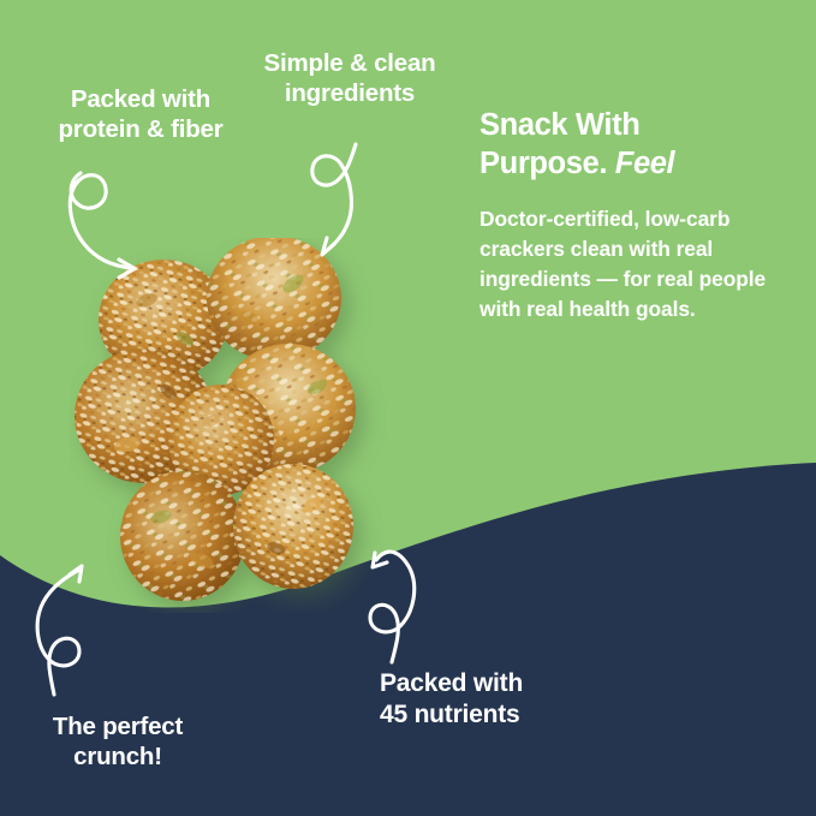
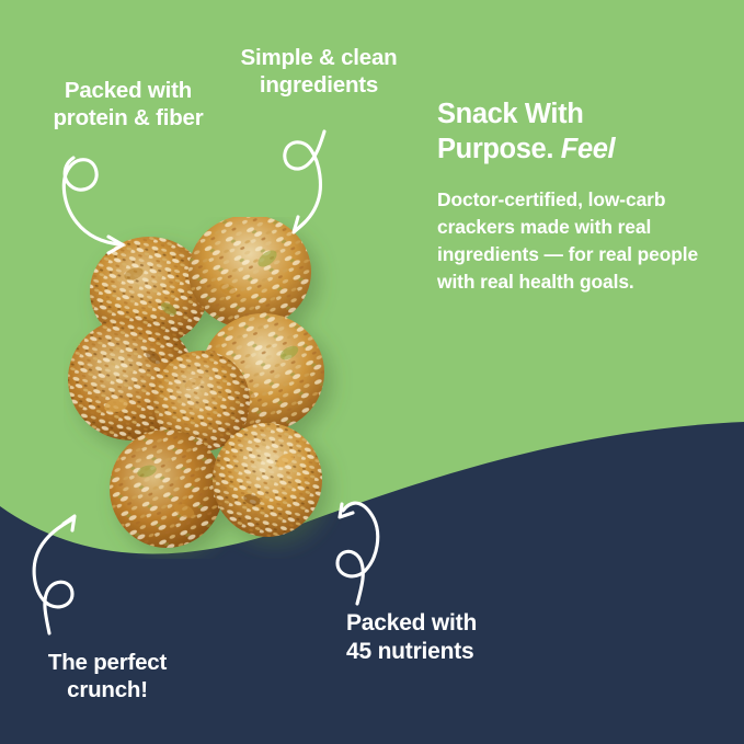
  Packed with
  protein & fiber
  Simple & clean
  ingredients
  The perfect
  crunch!
  Packed with
  45 nutrients
  Snack With
  Purpose. Feel
- Doctor-certified, low-carb crackers clean with real ingredients — for real people with real health goals.
+ Doctor-certified, low-carb crackers made with real ingredients — for real people with real health goals.
